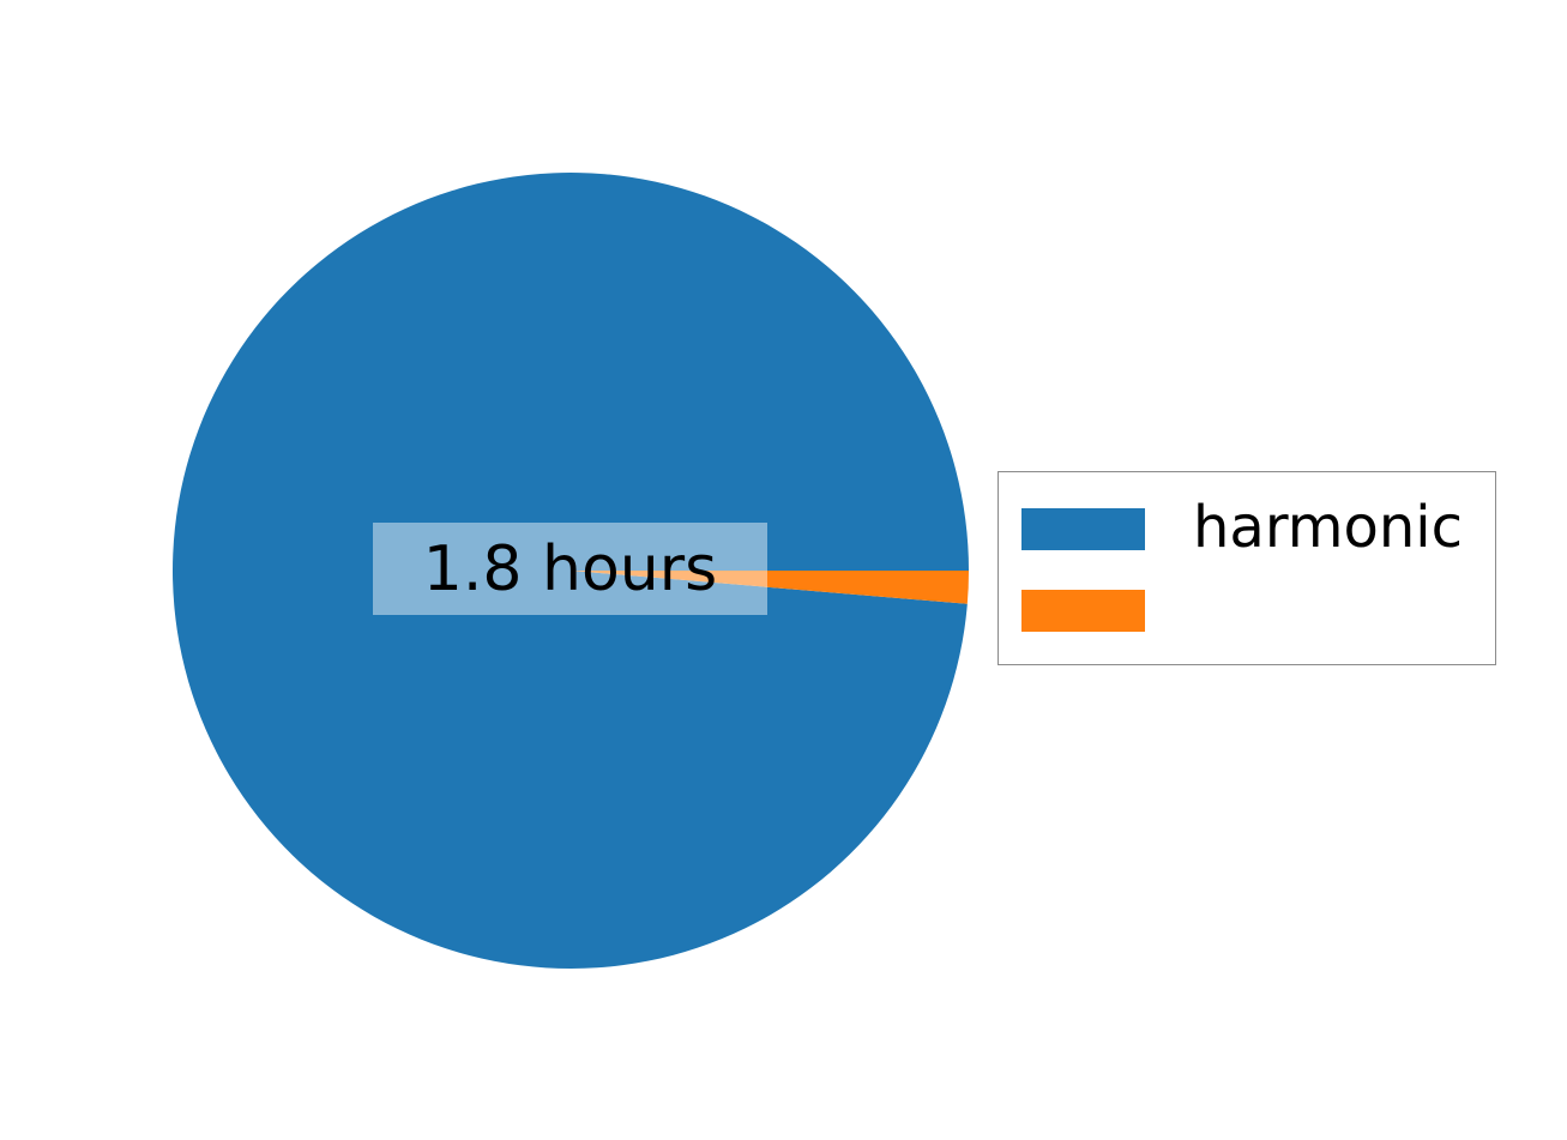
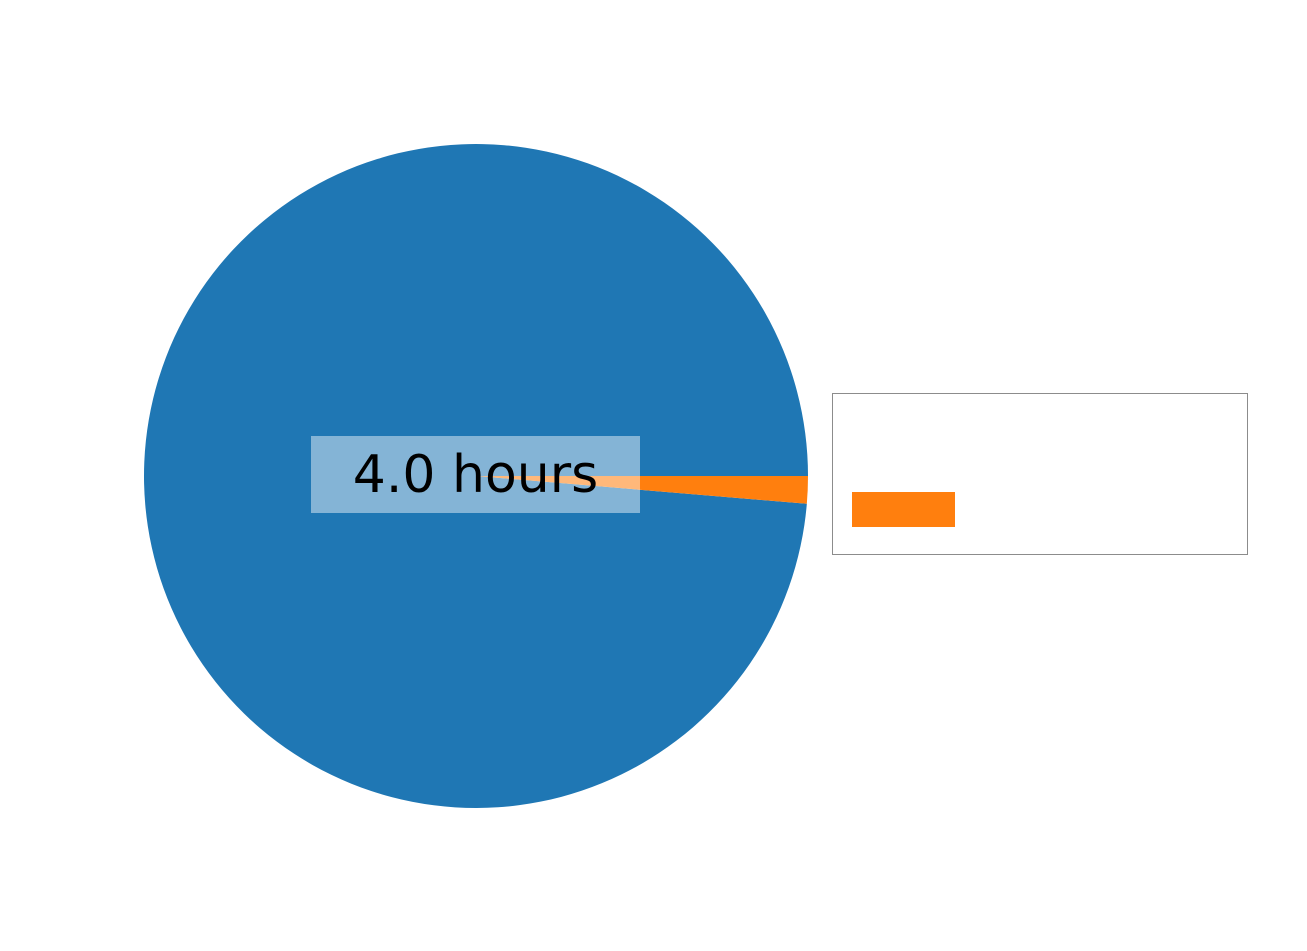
- 1.8 hours
+ 4.0 hours
- harmonic
